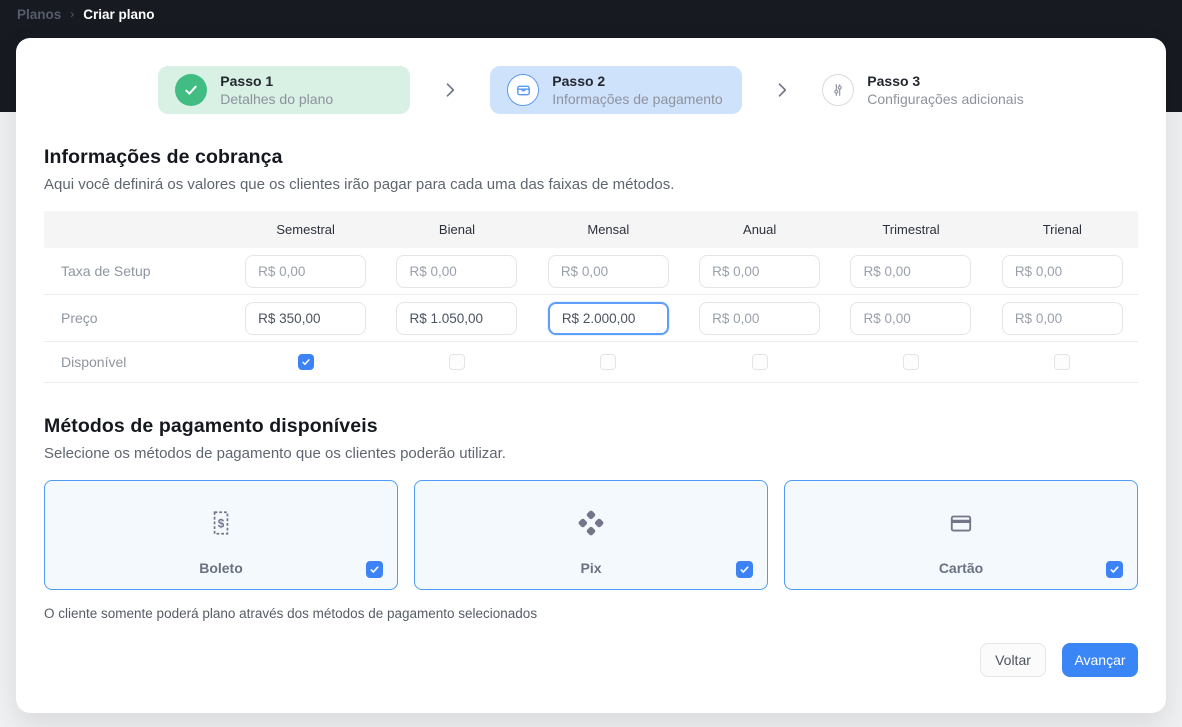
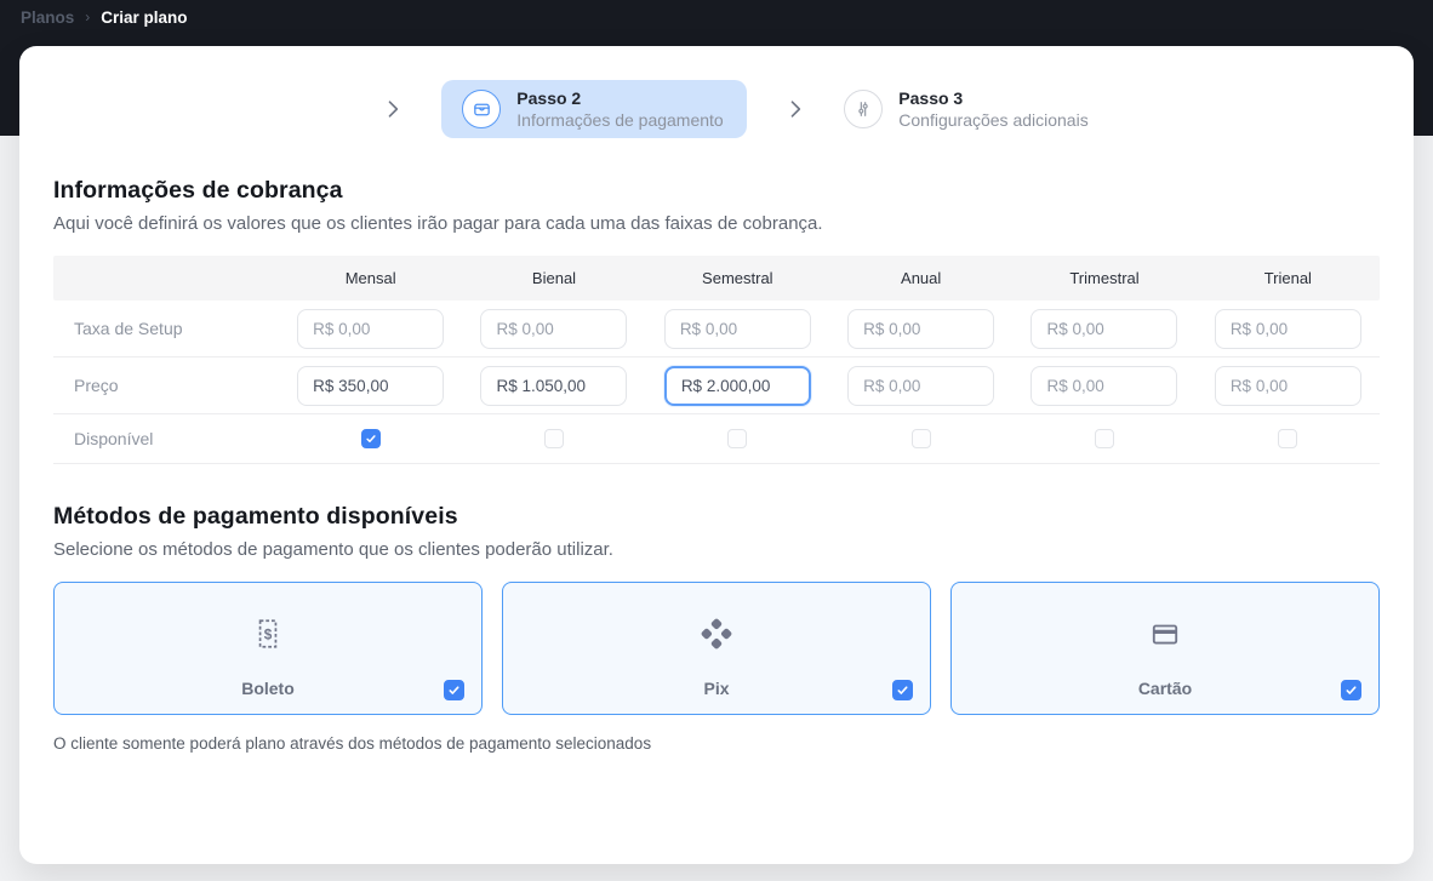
  Planos
  ›
  Criar plano
- Passo 1
- Detalhes do plano
  Passo 2
  Informações de pagamento
  Passo 3
  Configurações adicionais
  Informações de cobrança
- Aqui você definirá os valores que os clientes irão pagar para cada uma das faixas de métodos.
+ Aqui você definirá os valores que os clientes irão pagar para cada uma das faixas de cobrança.
- Semestral
+ Mensal
  Bienal
- Mensal
+ Semestral
  Anual
  Trimestral
  Trienal
  Taxa de Setup
  R$ 0,00
  R$ 0,00
  R$ 0,00
  R$ 0,00
  R$ 0,00
  R$ 0,00
  Preço
  R$ 350,00
  R$ 1.050,00
  R$ 2.000,00
  R$ 0,00
  R$ 0,00
  R$ 0,00
  Disponível
  Métodos de pagamento disponíveis
  Selecione os métodos de pagamento que os clientes poderão utilizar.
  $
  Boleto
  Pix
  Cartão
  O cliente somente poderá plano através dos métodos de pagamento selecionados
- Voltar
- Avançar
